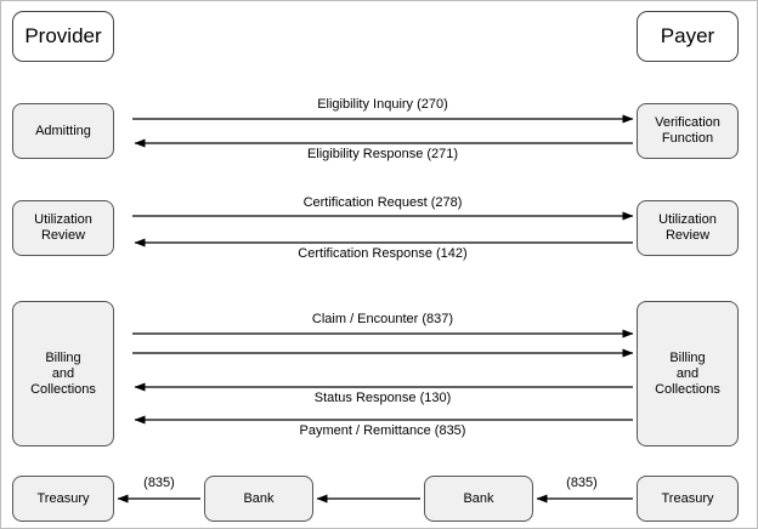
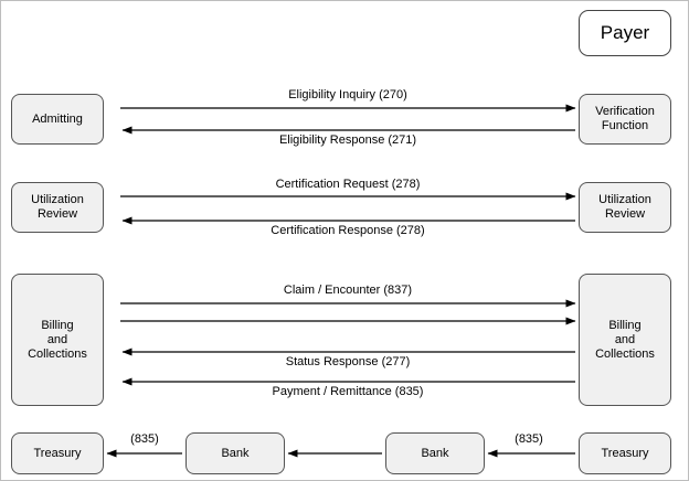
- Provider
  Payer
  Admitting
  Utilization
  Review
  Billing
  and
  Collections
  Treasury
  Verification
  Function
  Utilization
  Review
  Billing
  and
  Collections
  Treasury
  Bank
  Bank
  Eligibility Inquiry (270)
  Eligibility Response (271)
  Certification Request (278)
- Certification Response (142)
+ Certification Response (278)
  Claim / Encounter (837)
- Status Response (130)
+ Status Response (277)
  Payment / Remittance (835)
  (835)
  (835)
